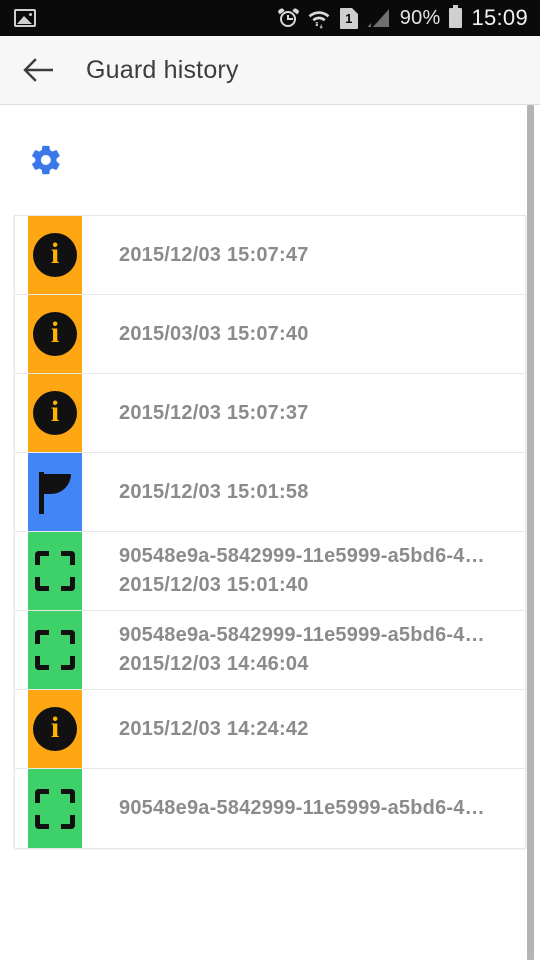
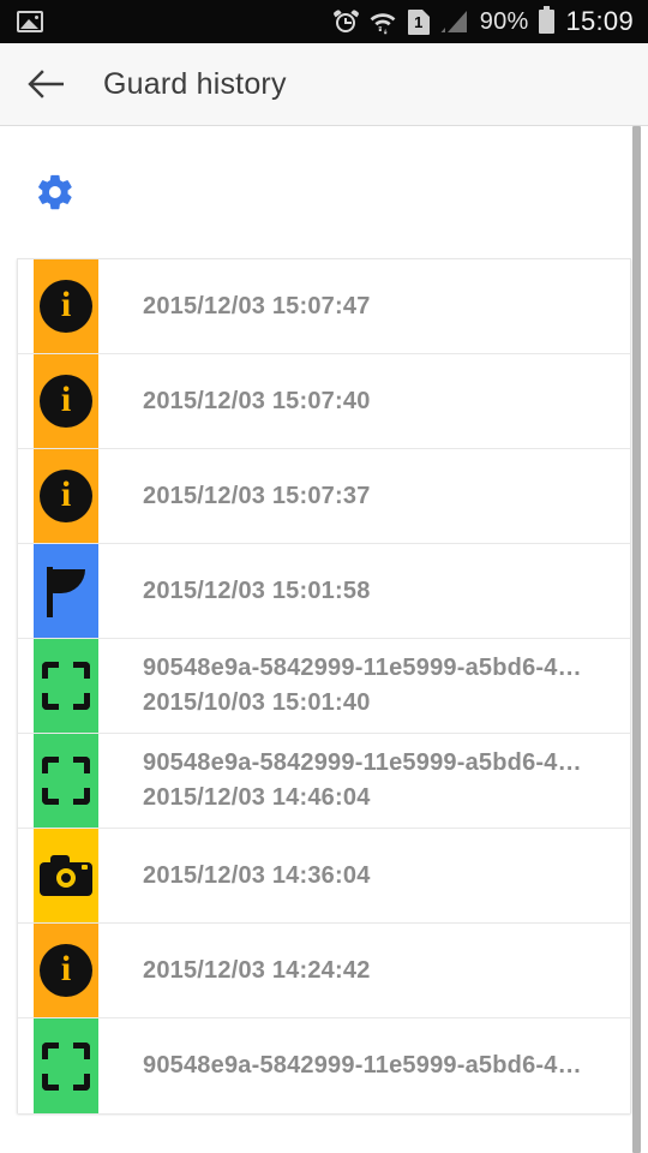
  1
  90%
  15:09
  Guard history
  i
  2015/12/03 15:07:47
  i
- 2015/03/03 15:07:40
+ 2015/12/03 15:07:40
  i
  2015/12/03 15:07:37
  2015/12/03 15:01:58
  90548e9a-5842999-11e5999-a5bd6-4…
- 2015/12/03 15:01:40
+ 2015/10/03 15:01:40
  90548e9a-5842999-11e5999-a5bd6-4…
  2015/12/03 14:46:04
+ 2015/12/03 14:36:04
  i
  2015/12/03 14:24:42
  90548e9a-5842999-11e5999-a5bd6-4…
